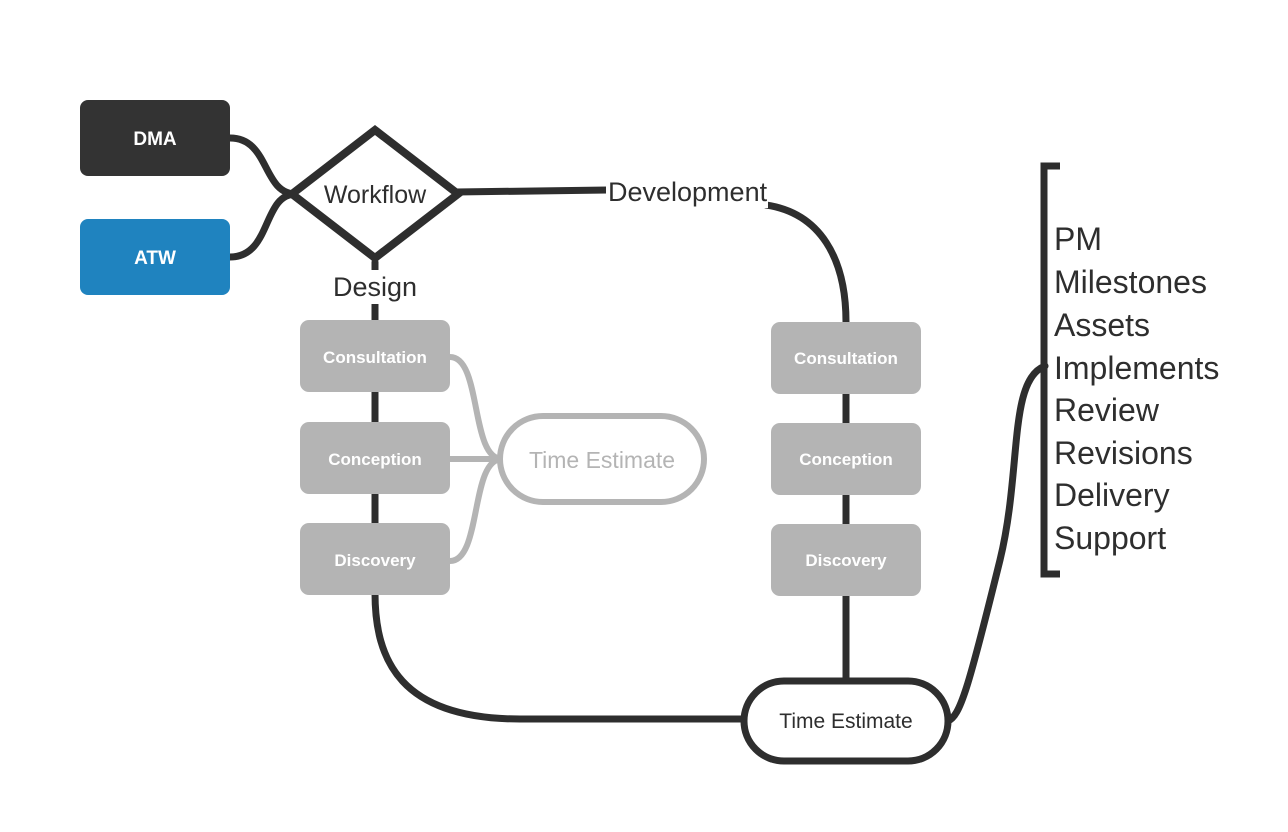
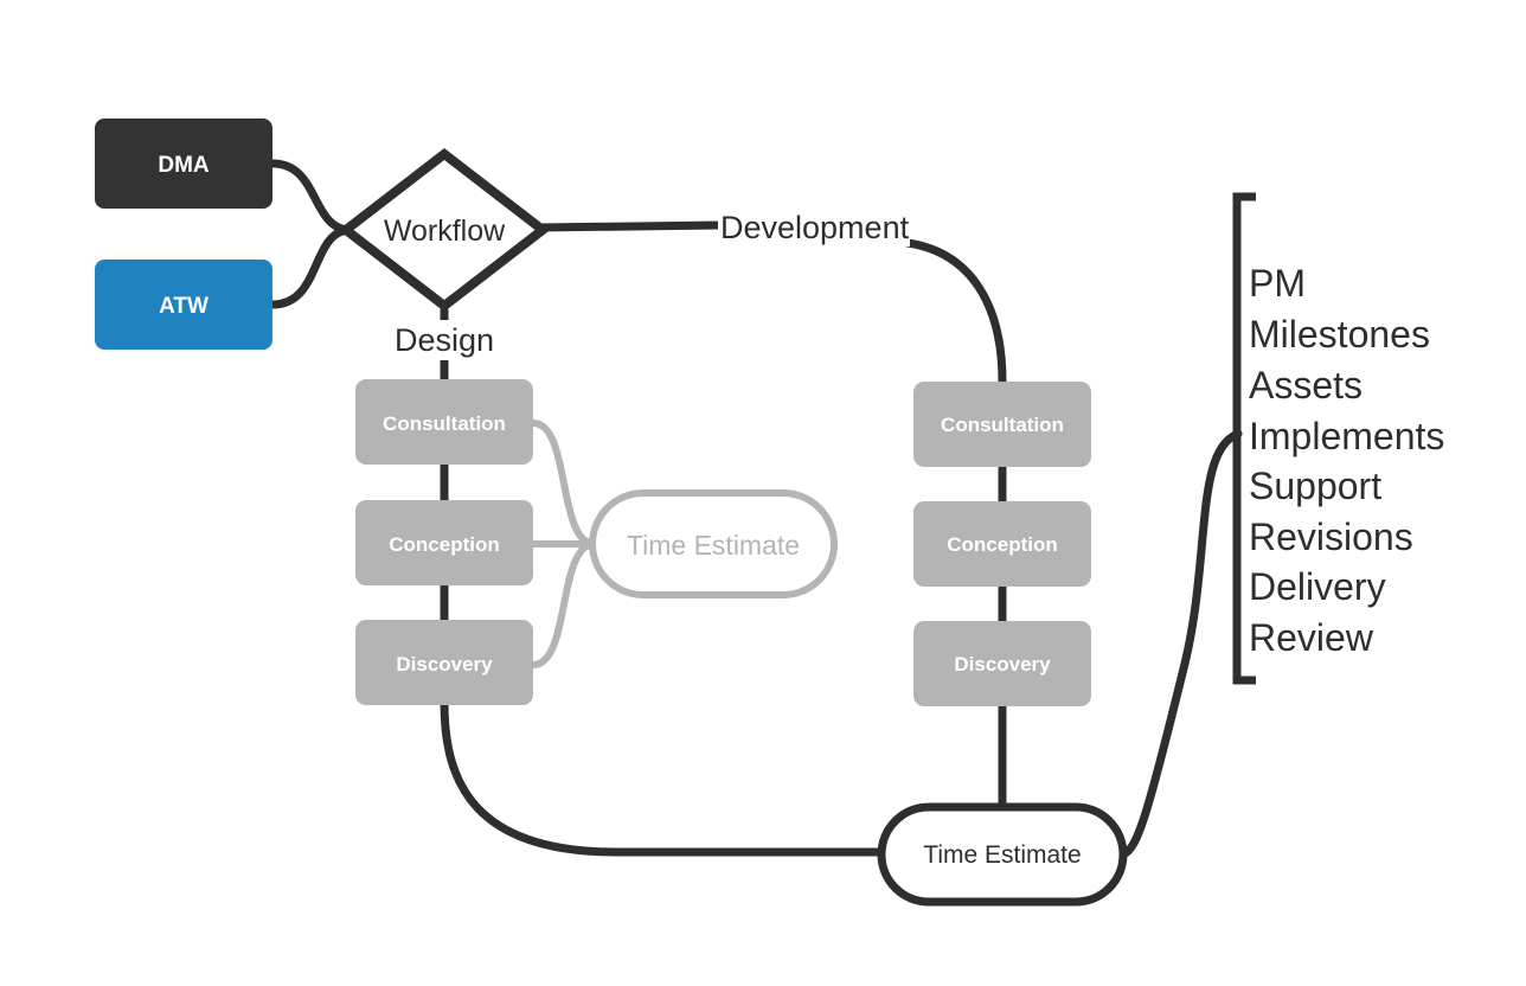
  DMA
  ATW
  Workflow
  Design
  Development
  Consultation
  Conception
  Discovery
  Time Estimate
  Consultation
  Conception
  Discovery
  Time Estimate
  PM
  Milestones
  Assets
  Implements
- Review
+ Support
  Revisions
  Delivery
- Support
+ Review
